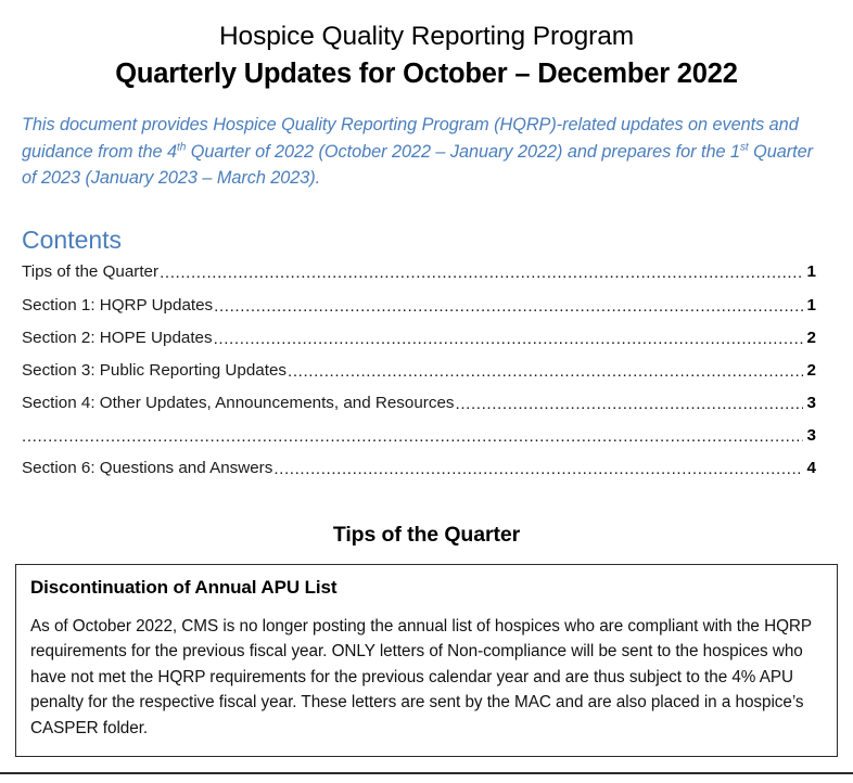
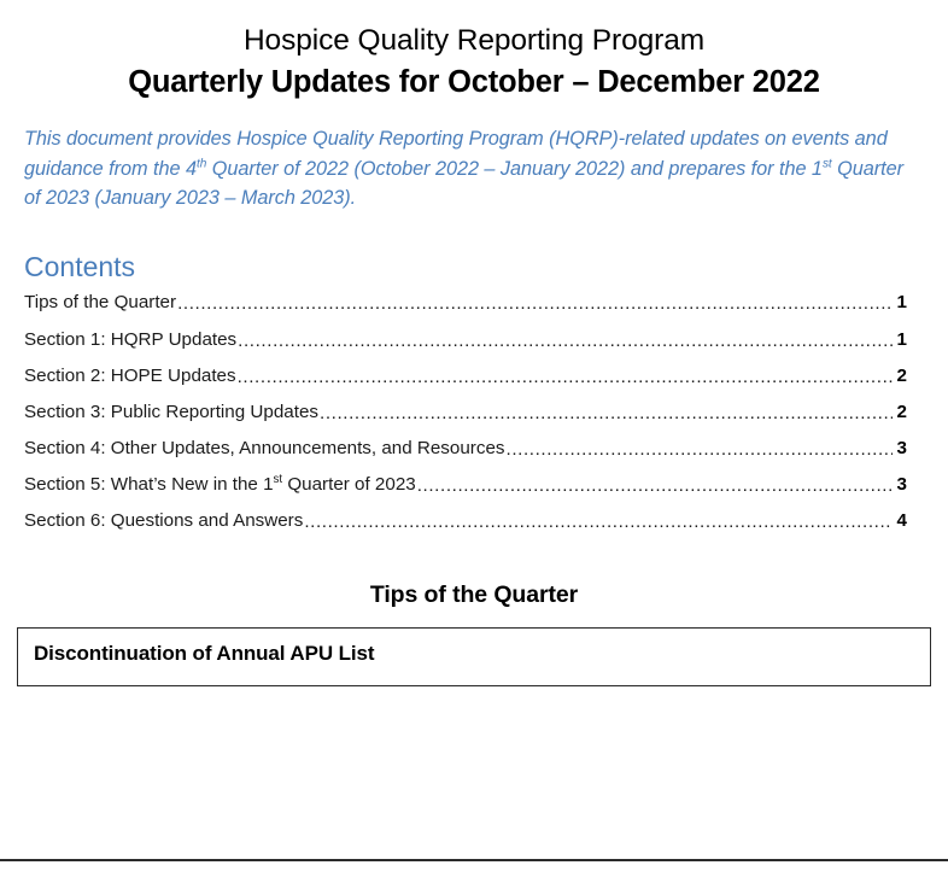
  Hospice Quality Reporting Program
  Quarterly Updates for October – December 2022
  This document provides Hospice Quality Reporting Program (HQRP)-related updates on events and guidance from the 4th Quarter of 2022 (October 2022 – January 2022) and prepares for the 1st Quarter of 2023 (January 2023 – March 2023).
  Contents
  Tips of the Quarter
  1
  Section 1: HQRP Updates
  1
  Section 2: HOPE Updates
  2
  Section 3: Public Reporting Updates
  2
  Section 4: Other Updates, Announcements, and Resources
  3
+ Section 5: What’s New in the 1st Quarter of 2023
  3
  Section 6: Questions and Answers
  4
  Tips of the Quarter
  Discontinuation of Annual APU List
- As of October 2022, CMS is no longer posting the annual list of hospices who are compliant with the HQRP requirements for the previous fiscal year. ONLY letters of Non-compliance will be sent to the hospices who have not met the HQRP requirements for the previous calendar year and are thus subject to the 4% APU penalty for the respective fiscal year. These letters are sent by the MAC and are also placed in a hospice’s CASPER folder.
